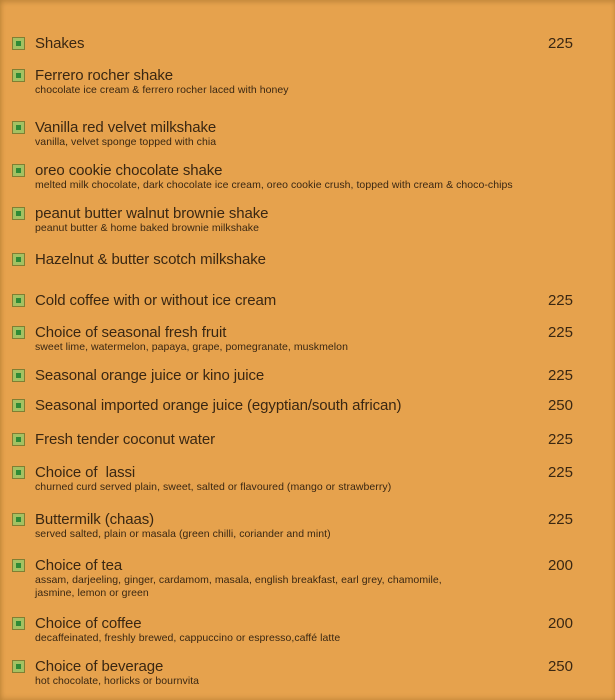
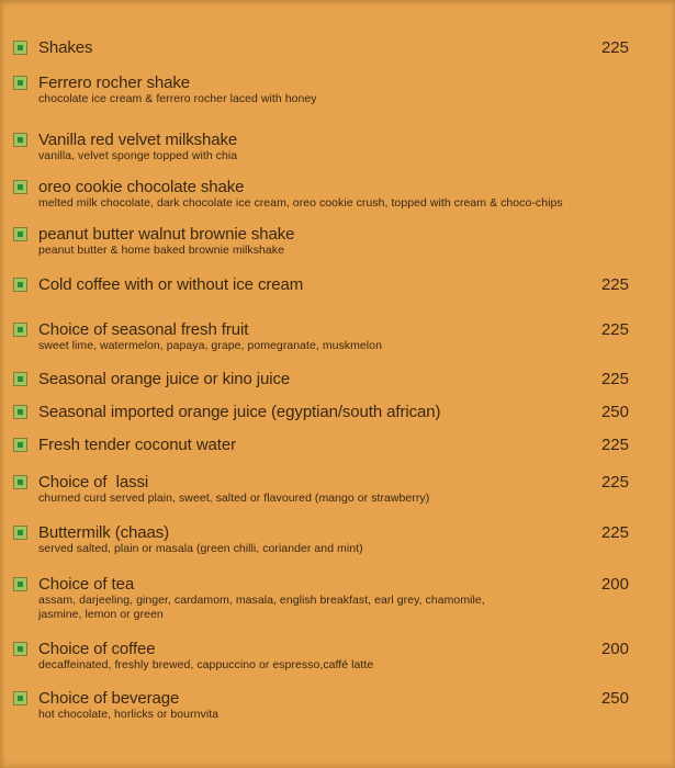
  Shakes
  225
  Ferrero rocher shake
  chocolate ice cream & ferrero rocher laced with honey
  Vanilla red velvet milkshake
  vanilla, velvet sponge topped with chia
  oreo cookie chocolate shake
  melted milk chocolate, dark chocolate ice cream, oreo cookie crush, topped with cream & choco-chips
  peanut butter walnut brownie shake
  peanut butter & home baked brownie milkshake
- Hazelnut & butter scotch milkshake
  Cold coffee with or without ice cream
  225
  Choice of seasonal fresh fruit
  sweet lime, watermelon, papaya, grape, pomegranate, muskmelon
  225
  Seasonal orange juice or kino juice
  225
  Seasonal imported orange juice (egyptian/south african)
  250
  Fresh tender coconut water
  225
  Choice of lassi
  churned curd served plain, sweet, salted or flavoured (mango or strawberry)
  225
  Buttermilk (chaas)
  served salted, plain or masala (green chilli, coriander and mint)
  225
  Choice of tea
  assam, darjeeling, ginger, cardamom, masala, english breakfast, earl grey, chamomile,
  jasmine, lemon or green
  200
  Choice of coffee
  decaffeinated, freshly brewed, cappuccino or espresso,caffé latte
  200
  Choice of beverage
  hot chocolate, horlicks or bournvita
  250
